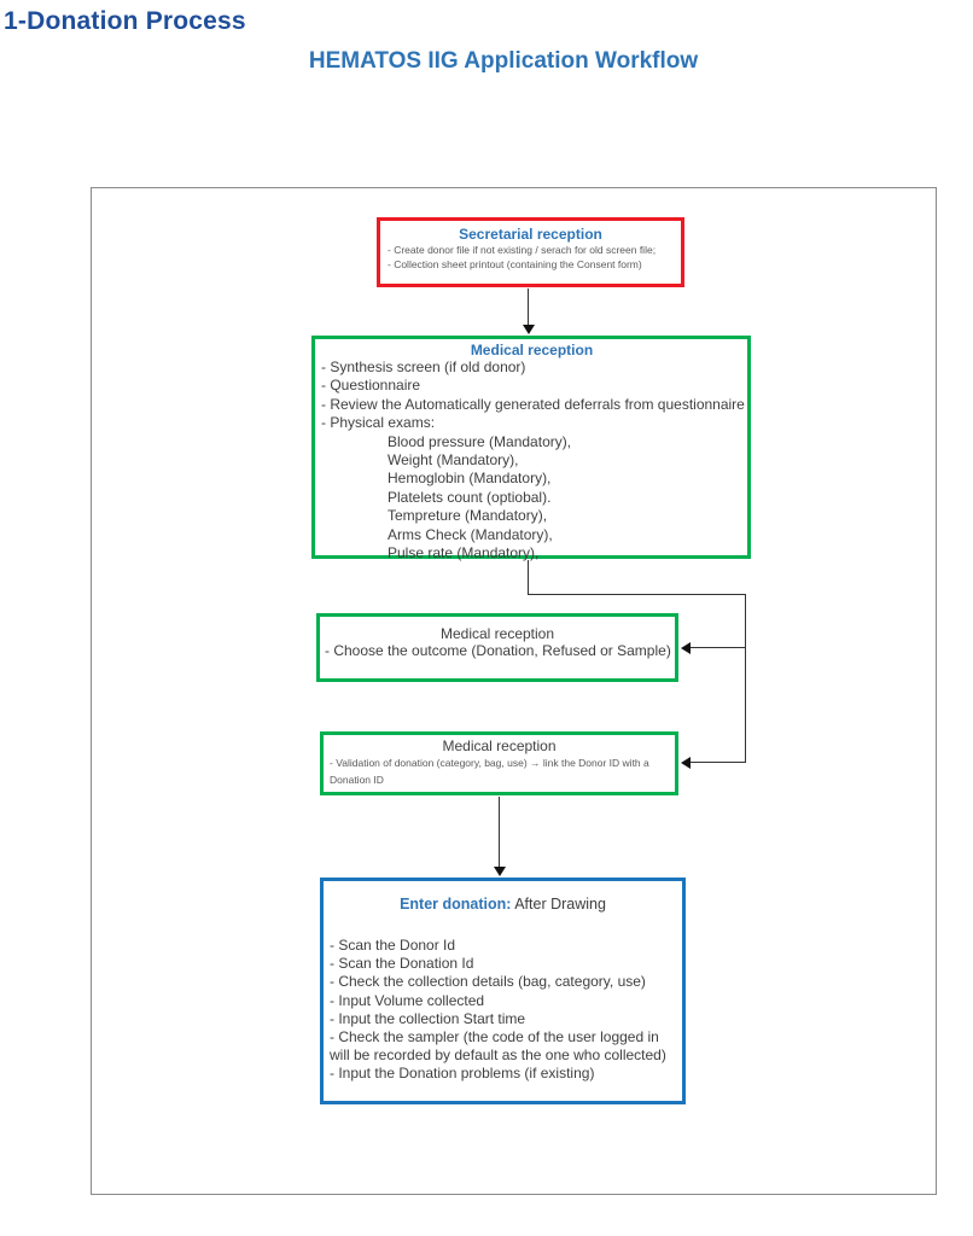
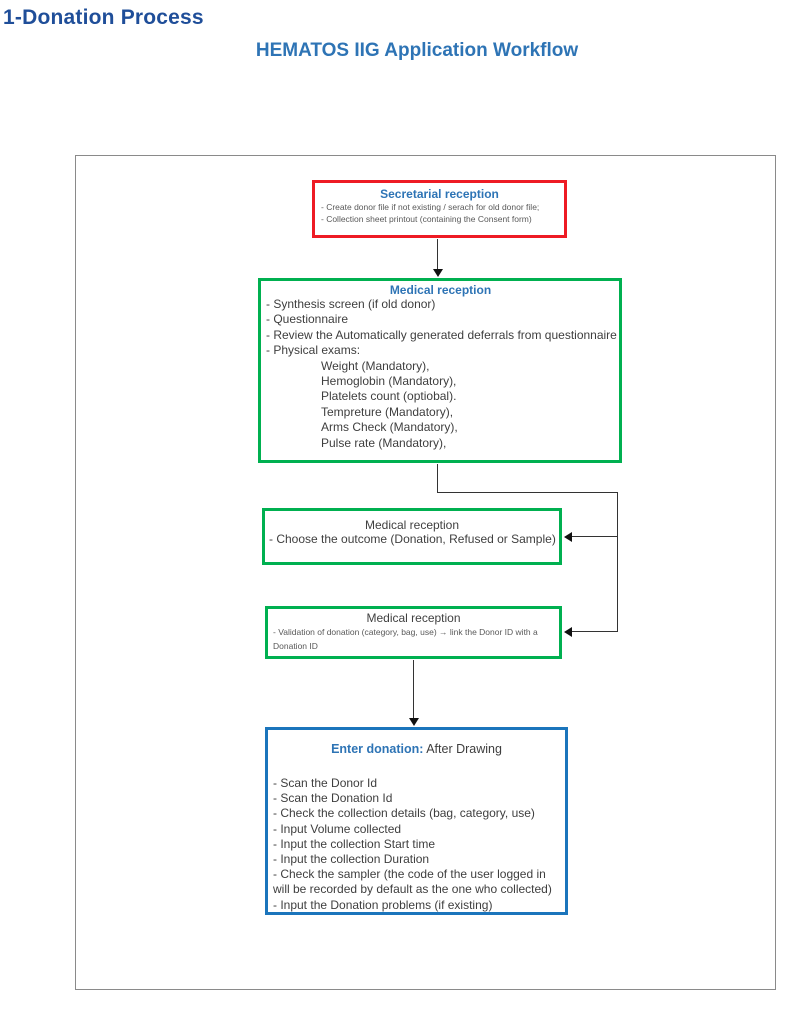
  1-Donation Process
  HEMATOS IIG Application Workflow
  Secretarial reception
- - Create donor file if not existing / serach for old screen file;
+ - Create donor file if not existing / serach for old donor file;
  - Collection sheet printout (containing the Consent form)
  Medical reception
  - Synthesis screen (if old donor)
  - Questionnaire
  - Review the Automatically generated deferrals from questionnaire
  - Physical exams:
- Blood pressure (Mandatory),
  Weight (Mandatory),
  Hemoglobin (Mandatory),
  Platelets count (optiobal).
  Tempreture (Mandatory),
  Arms Check (Mandatory),
  Pulse rate (Mandatory),
  Medical reception
  - Choose the outcome (Donation, Refused or Sample)
  Medical reception
  - Validation of donation (category, bag, use) → link the Donor ID with a Donation ID
  Enter donation: After Drawing
  - Scan the Donor Id
  - Scan the Donation Id
  - Check the collection details (bag, category, use)
  - Input Volume collected
  - Input the collection Start time
+ - Input the collection Duration
  - Check the sampler (the code of the user logged in will be recorded by default as the one who collected)
  - Input the Donation problems (if existing)
